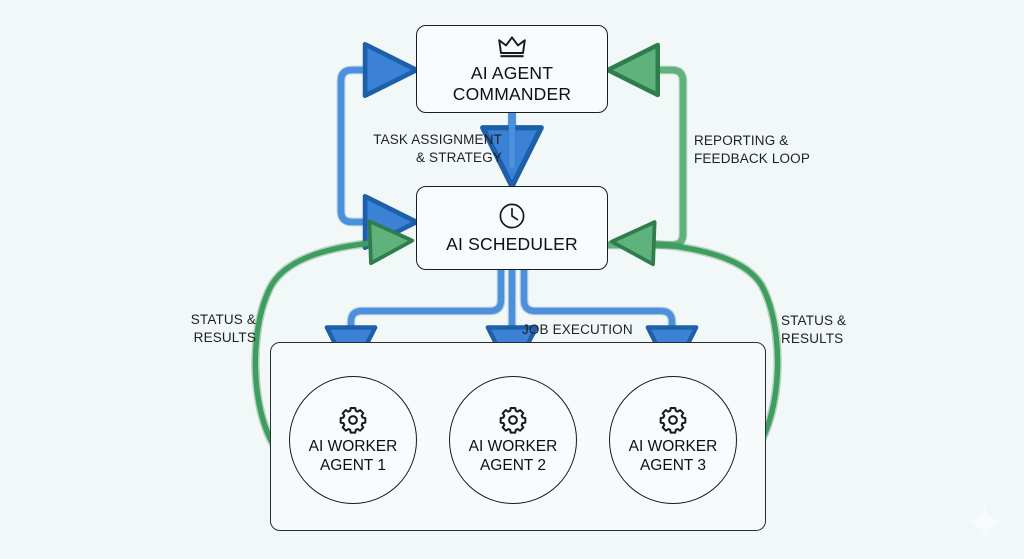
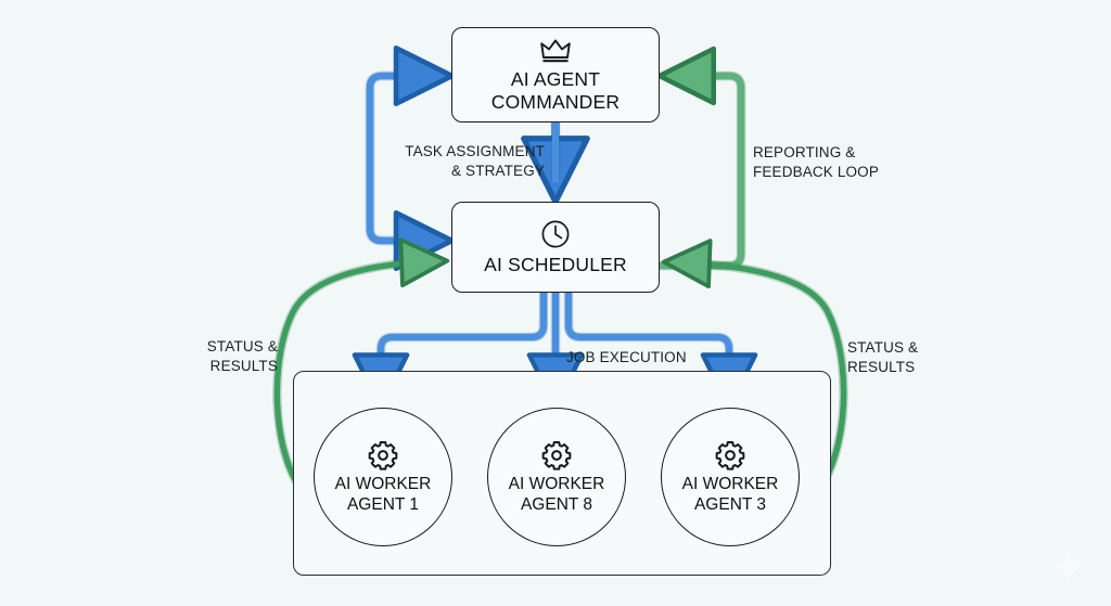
  AI AGENT COMMANDER
  AI SCHEDULER
  AI WORKER AGENT 1
- AI WORKER AGENT 2
+ AI WORKER AGENT 8
  AI WORKER AGENT 3
  TASK ASSIGNMENT
  & STRATEGY
  REPORTING &
  FEEDBACK LOOP
  STATUS &
  RESULTS
  STATUS &
  RESULTS
  JOB EXECUTION
